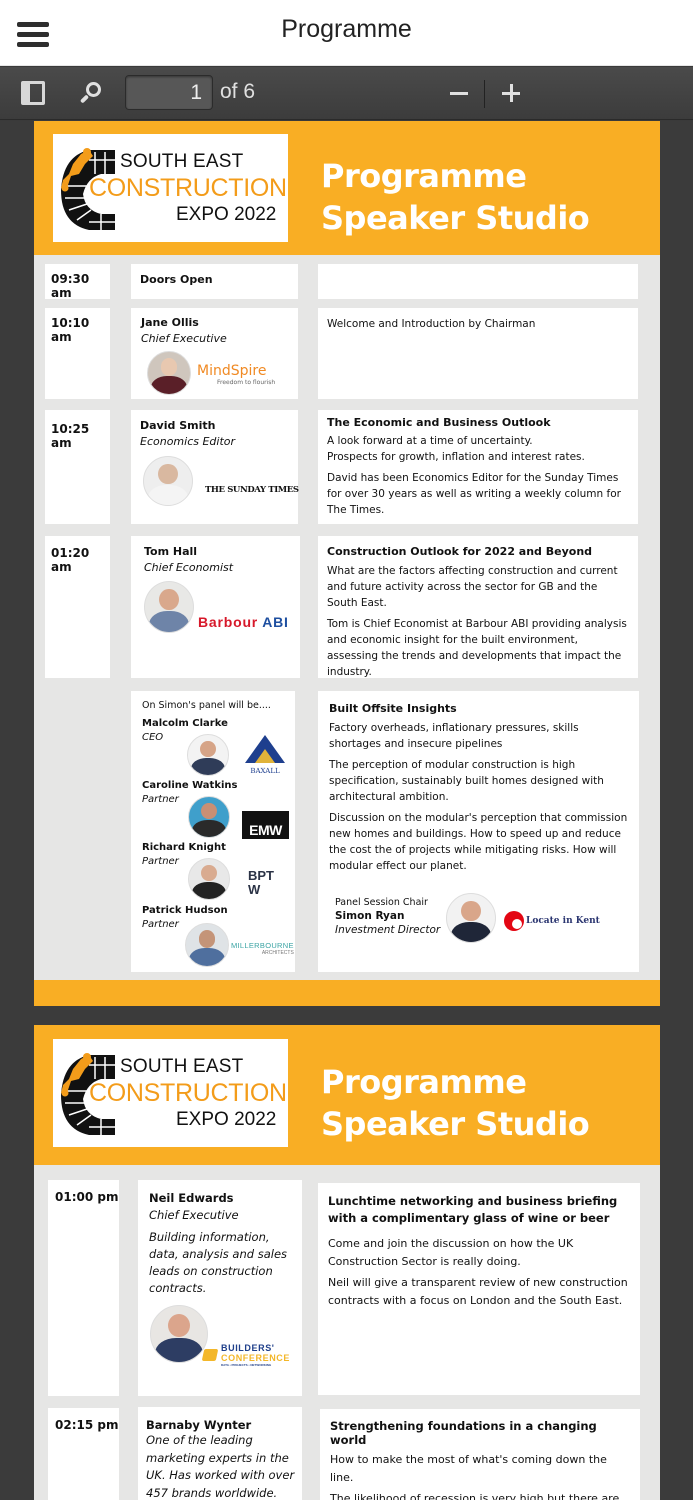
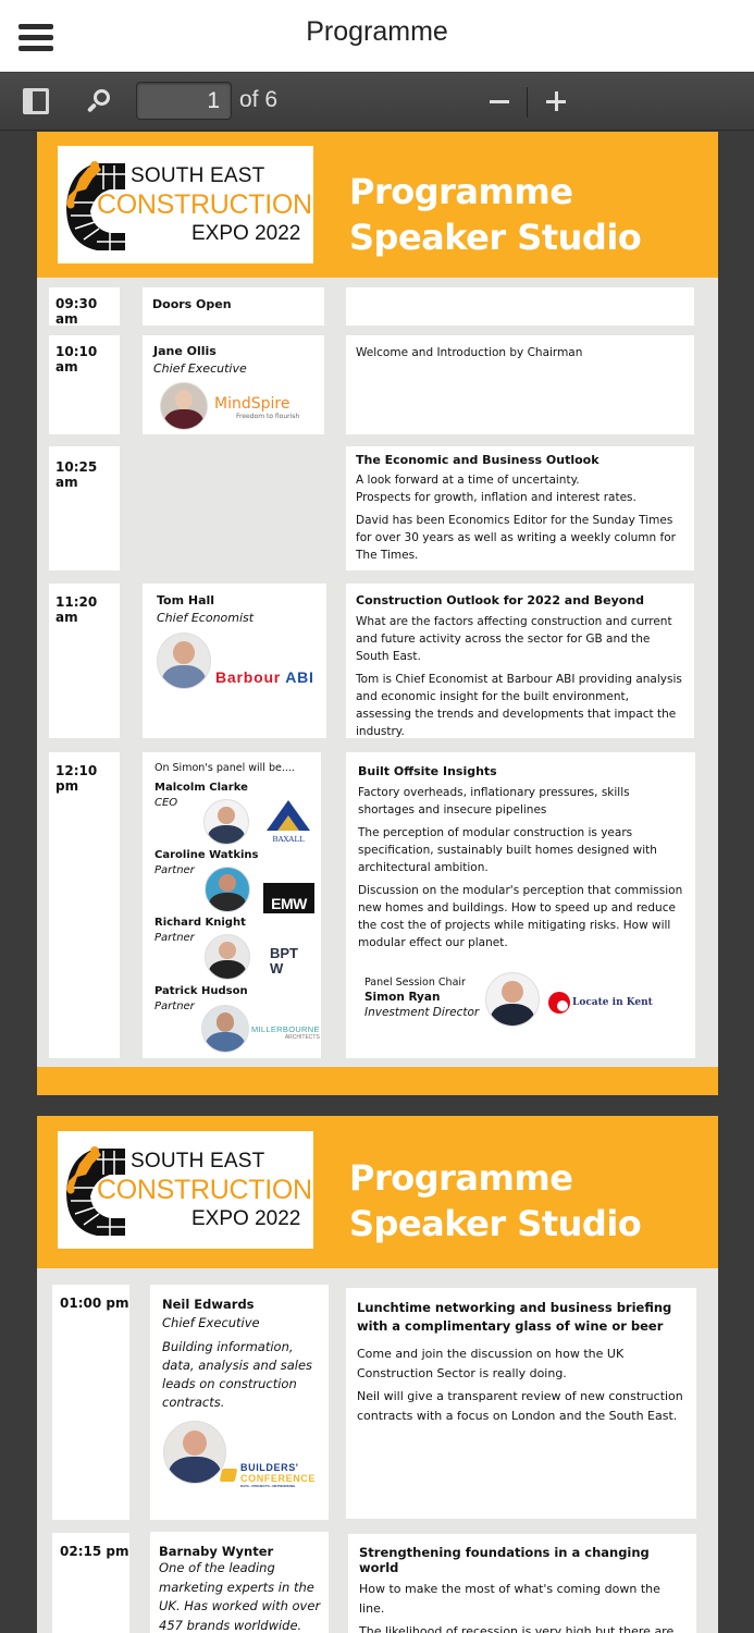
  Programme
  1
  of 6
  SOUTH EAST
  CONSTRUCTION
  EXPO 2022
  Programme
  Speaker Studio
  09:30 am
  Doors Open
  10:10 am
  Jane Ollis
  Chief Executive
  MindSpire
  Welcome and Introduction by Chairman
  10:25 am
- David Smith
- Economics Editor
- THE SUNDAY TIMES
  The Economic and Business Outlook
  A look forward at a time of uncertainty.
  Prospects for growth, inflation and interest rates.
  David has been Economics Editor for the Sunday Times for over 30 years as well as writing a weekly column for The Times.
- 01:20 am
+ 11:20 am
  Tom Hall
  Chief Economist
  Barbour ABI
  Construction Outlook for 2022 and Beyond
  What are the factors affecting construction and current and future activity across the sector for GB and the South East.
  Tom is Chief Economist at Barbour ABI providing analysis and economic insight for the built environment, assessing the trends and developments that impact the industry.
+ 12:10 pm
  On Simon's panel will be....
  Malcolm Clarke
  CEO
  BAXALL
  Caroline Watkins
  Partner
  EMW
  Richard Knight
  Partner
  BPTW
  Patrick Hudson
  Partner
  MILLERBOURNE
  Built Offsite Insights
  Factory overheads, inflationary pressures, skills shortages and insecure pipelines
- The perception of modular construction is high specification, sustainably built homes designed with architectural ambition.
+ The perception of modular construction is years specification, sustainably built homes designed with architectural ambition.
  Discussion on the modular's perception that commission new homes and buildings. How to speed up and reduce the cost the of projects while mitigating risks. How will modular effect our planet.
  Panel Session Chair
  Simon Ryan
  Investment Director
  Locate in Kent
  SOUTH EAST
  CONSTRUCTION
  EXPO 2022
  Programme
  Speaker Studio
  01:00 pm
  Neil Edwards
  Chief Executive
  Building information, data, analysis and sales leads on construction contracts.
  BUILDERS'
  CONFERENCE
  Lunchtime networking and business briefing with a complimentary glass of wine or beer
  Come and join the discussion on how the UK Construction Sector is really doing.
  Neil will give a transparent review of new construction contracts with a focus on London and the South East.
  02:15 pm
  Barnaby Wynter
  One of the leading marketing experts in the UK. Has worked with over 457 brands worldwide.
  Strengthening foundations in a changing world
  How to make the most of what's coming down the line.
